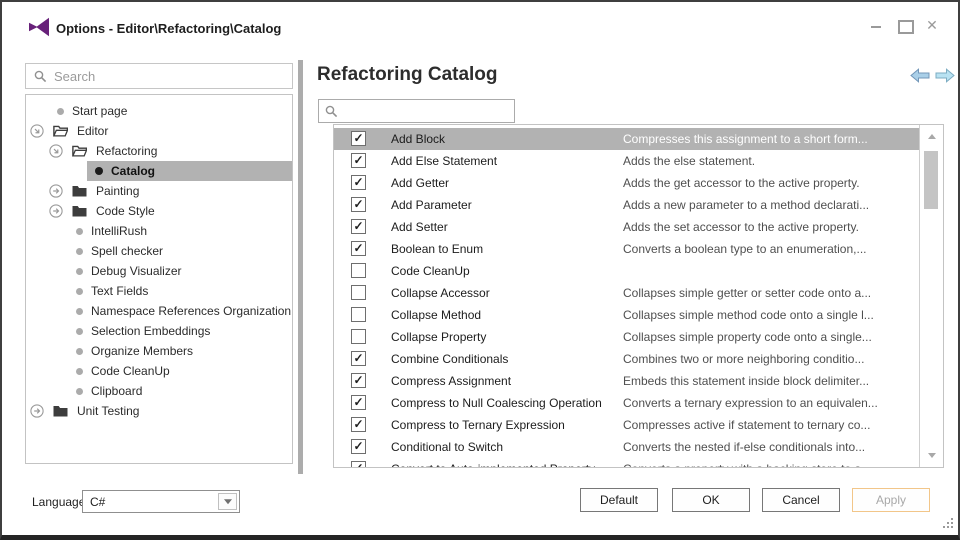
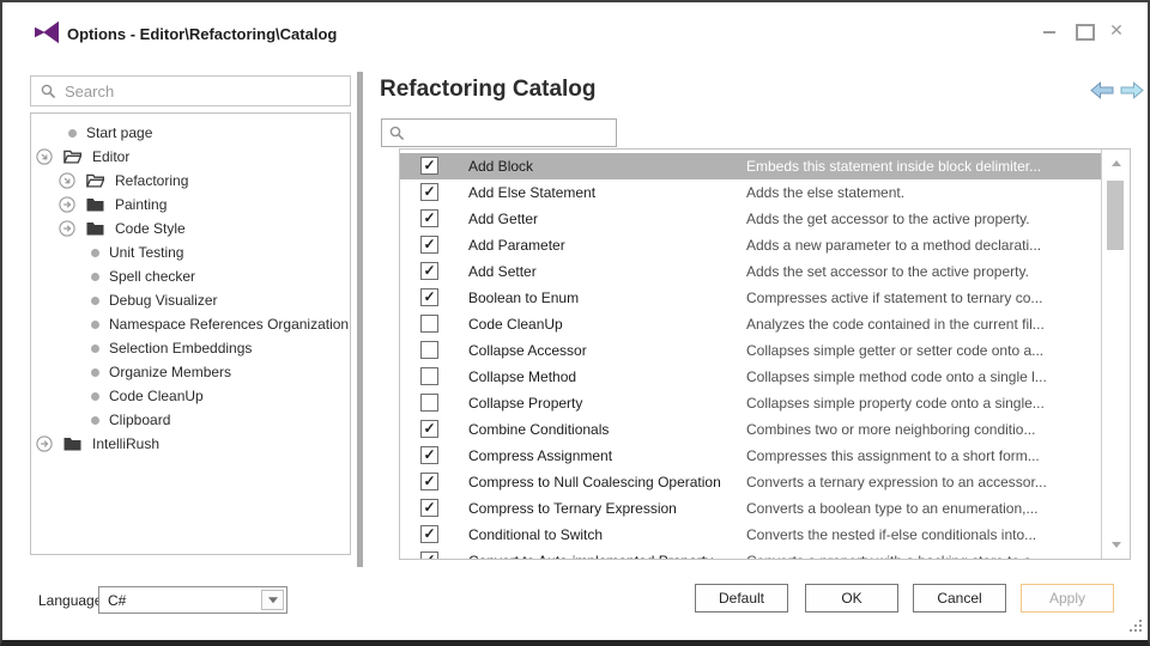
  Options - Editor\Refactoring\Catalog
  ✕
  Search
  Start page
  Editor
  Refactoring
- Catalog
  Painting
  Code Style
- IntelliRush
+ Unit Testing
  Spell checker
  Debug Visualizer
- Text Fields
  Namespace References Organization
  Selection Embeddings
  Organize Members
  Code CleanUp
  Clipboard
- Unit Testing
+ IntelliRush
  Refactoring Catalog
  ✓
  Add Block
- Compresses this assignment to a short form...
+ Embeds this statement inside block delimiter...
  ✓
  Add Else Statement
  Adds the else statement.
  ✓
  Add Getter
  Adds the get accessor to the active property.
  ✓
  Add Parameter
  Adds a new parameter to a method declarati...
  ✓
  Add Setter
  Adds the set accessor to the active property.
  ✓
  Boolean to Enum
- Converts a boolean type to an enumeration,...
+ Compresses active if statement to ternary co...
  Code CleanUp
+ Analyzes the code contained in the current fil...
  Collapse Accessor
  Collapses simple getter or setter code onto a...
  Collapse Method
  Collapses simple method code onto a single l...
  Collapse Property
  Collapses simple property code onto a single...
  ✓
  Combine Conditionals
  Combines two or more neighboring conditio...
  ✓
  Compress Assignment
- Embeds this statement inside block delimiter...
+ Compresses this assignment to a short form...
  ✓
  Compress to Null Coalescing Operation
- Converts a ternary expression to an equivalen...
+ Converts a ternary expression to an accessor...
  ✓
  Compress to Ternary Expression
- Compresses active if statement to ternary co...
+ Converts a boolean type to an enumeration,...
  ✓
  Conditional to Switch
  Converts the nested if-else conditionals into...
  Languag
  C#
  Default
  OK
  Cancel
  Apply
